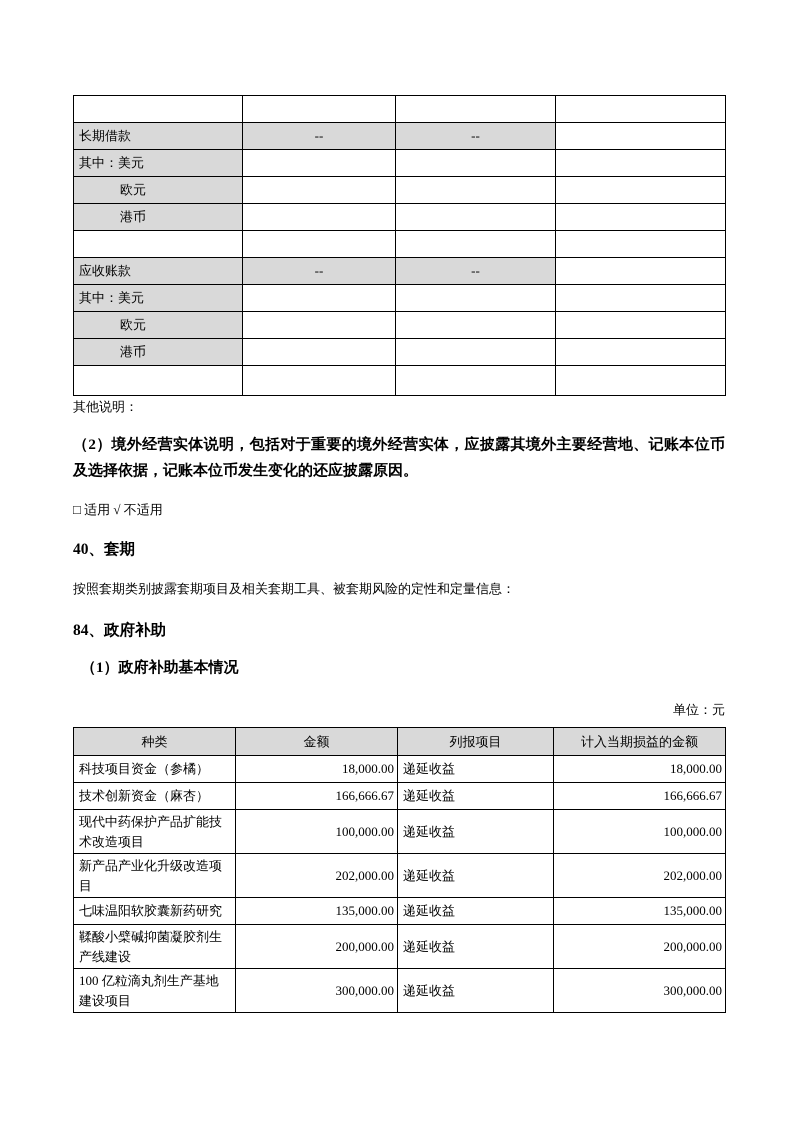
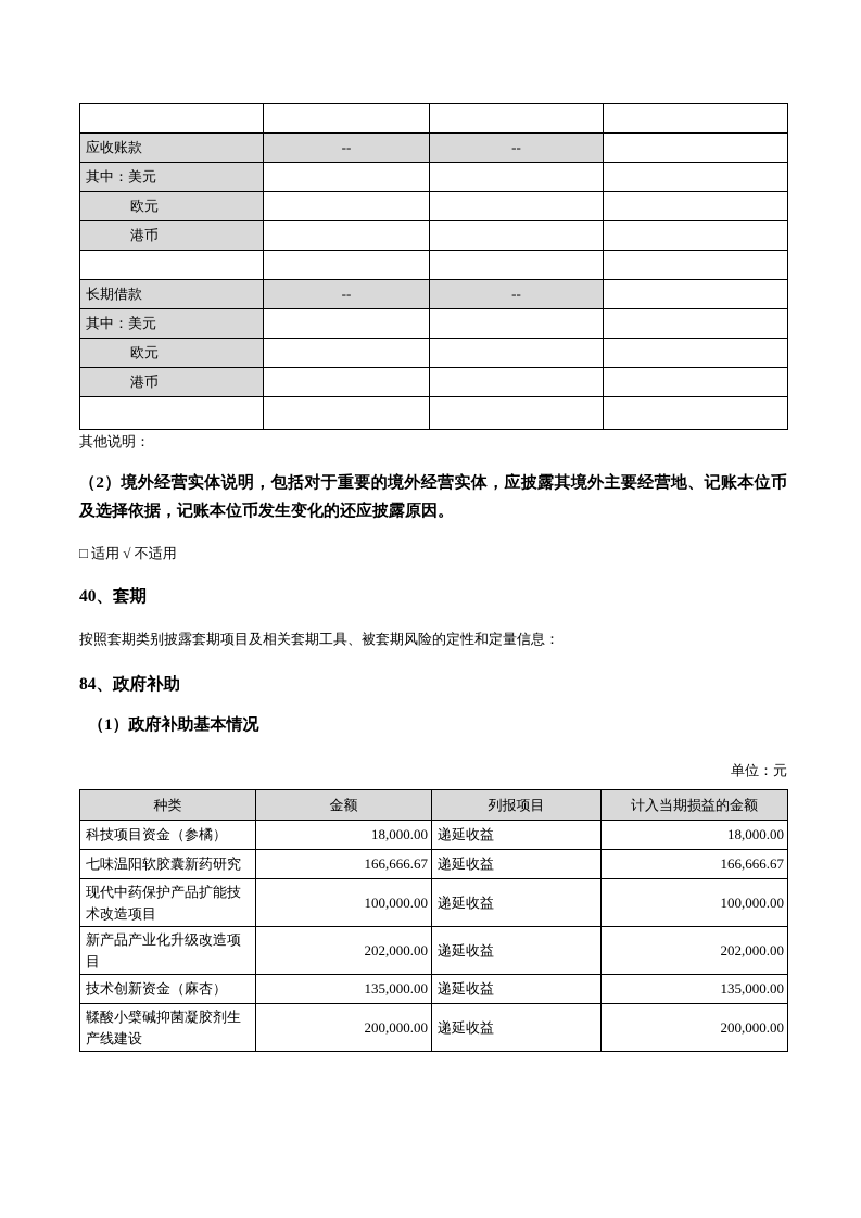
- 长期借款	--	--
+ 应收账款	--	--
  其中：美元
  欧元
  港币
- 应收账款	--	--
+ 长期借款	--	--
  其中：美元
  欧元
  港币
  其他说明：
  （2）境外经营实体说明，包括对于重要的境外经营实体，应披露其境外主要经营地、记账本位币及选择依据，记账本位币发生变化的还应披露原因。
  □ 适用 √ 不适用
  40、套期
  按照套期类别披露套期项目及相关套期工具、被套期风险的定性和定量信息：
  84、政府补助
  （1）政府补助基本情况
  单位：元
  种类	金额	列报项目	计入当期损益的金额
  科技项目资金（参橘）	18,000.00	递延收益	18,000.00
- 技术创新资金（麻杏）	166,666.67	递延收益	166,666.67
+ 七味温阳软胶囊新药研究	166,666.67	递延收益	166,666.67
  现代中药保护产品扩能技术改造项目	100,000.00	递延收益	100,000.00
  新产品产业化升级改造项目	202,000.00	递延收益	202,000.00
- 七味温阳软胶囊新药研究	135,000.00	递延收益	135,000.00
+ 技术创新资金（麻杏）	135,000.00	递延收益	135,000.00
  鞣酸小檗碱抑菌凝胶剂生产线建设	200,000.00	递延收益	200,000.00
- 100 亿粒滴丸剂生产基地建设项目	300,000.00	递延收益	300,000.00
